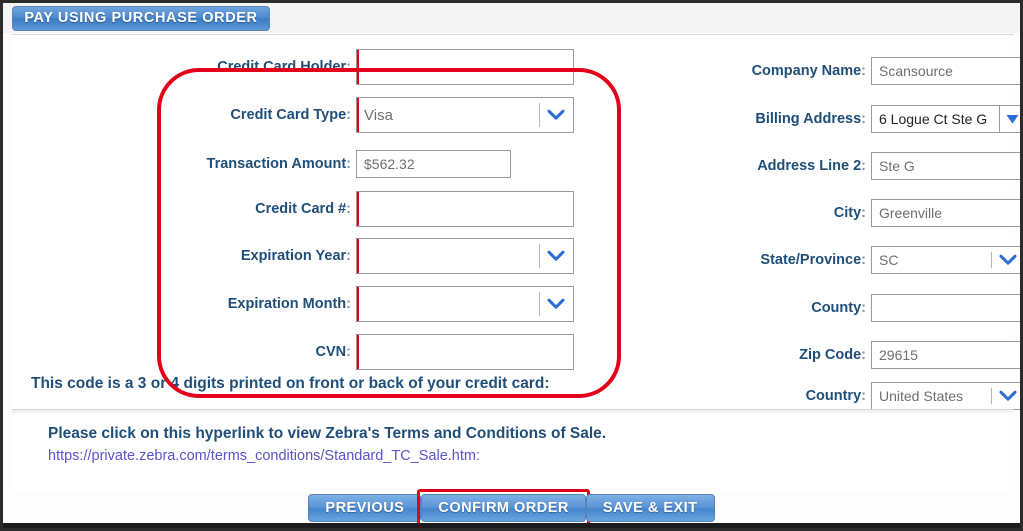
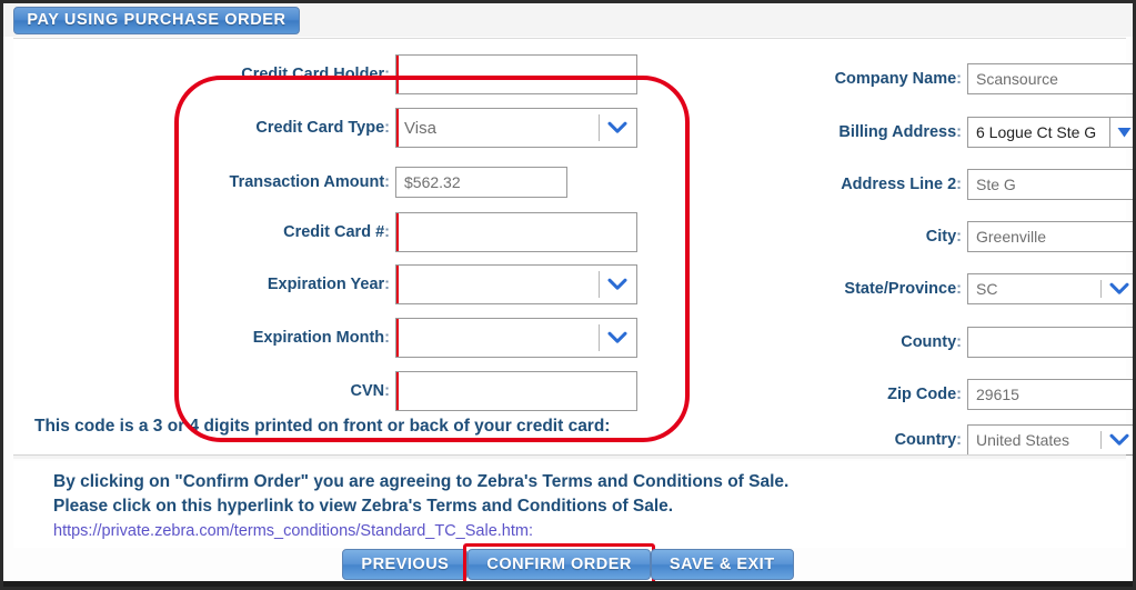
  PAY USING PURCHASE ORDER
  Credit Card Holder:
  Credit Card Type:
  Visa
  Transaction Amount:
  $562.32
  Credit Card #:
  Expiration Year:
  Expiration Month:
  CVN:
  Company Name:
  Scansource
  Billing Address:
  6 Logue Ct Ste G
  Address Line 2:
  Ste G
  City:
  Greenville
  State/Province:
  SC
  County:
  Zip Code:
  29615
  Country:
  United States
  This code is a 3 or 4 digits printed on front or back of your credit card:
+ By clicking on "Confirm Order" you are agreeing to Zebra's Terms and Conditions of Sale.
  Please click on this hyperlink to view Zebra's Terms and Conditions of Sale.
  https://private.zebra.com/terms_conditions/Standard_TC_Sale.htm:
  PREVIOUS
  CONFIRM ORDER
  SAVE & EXIT
